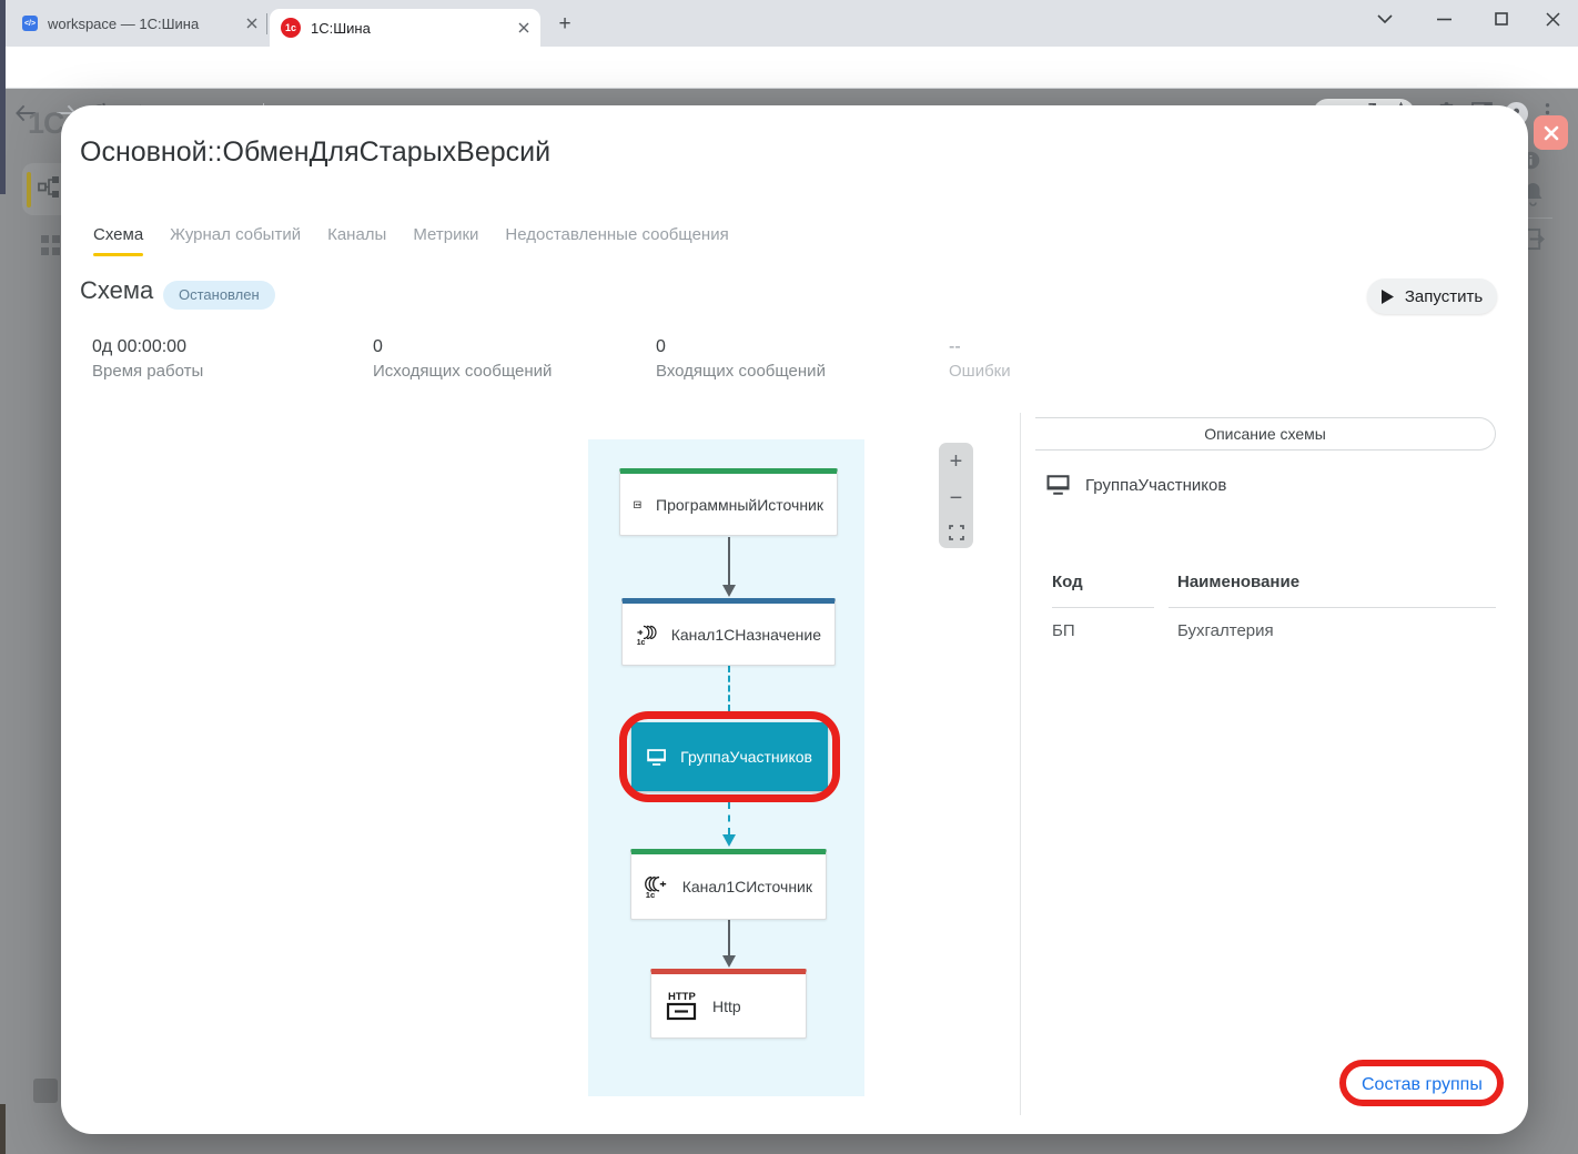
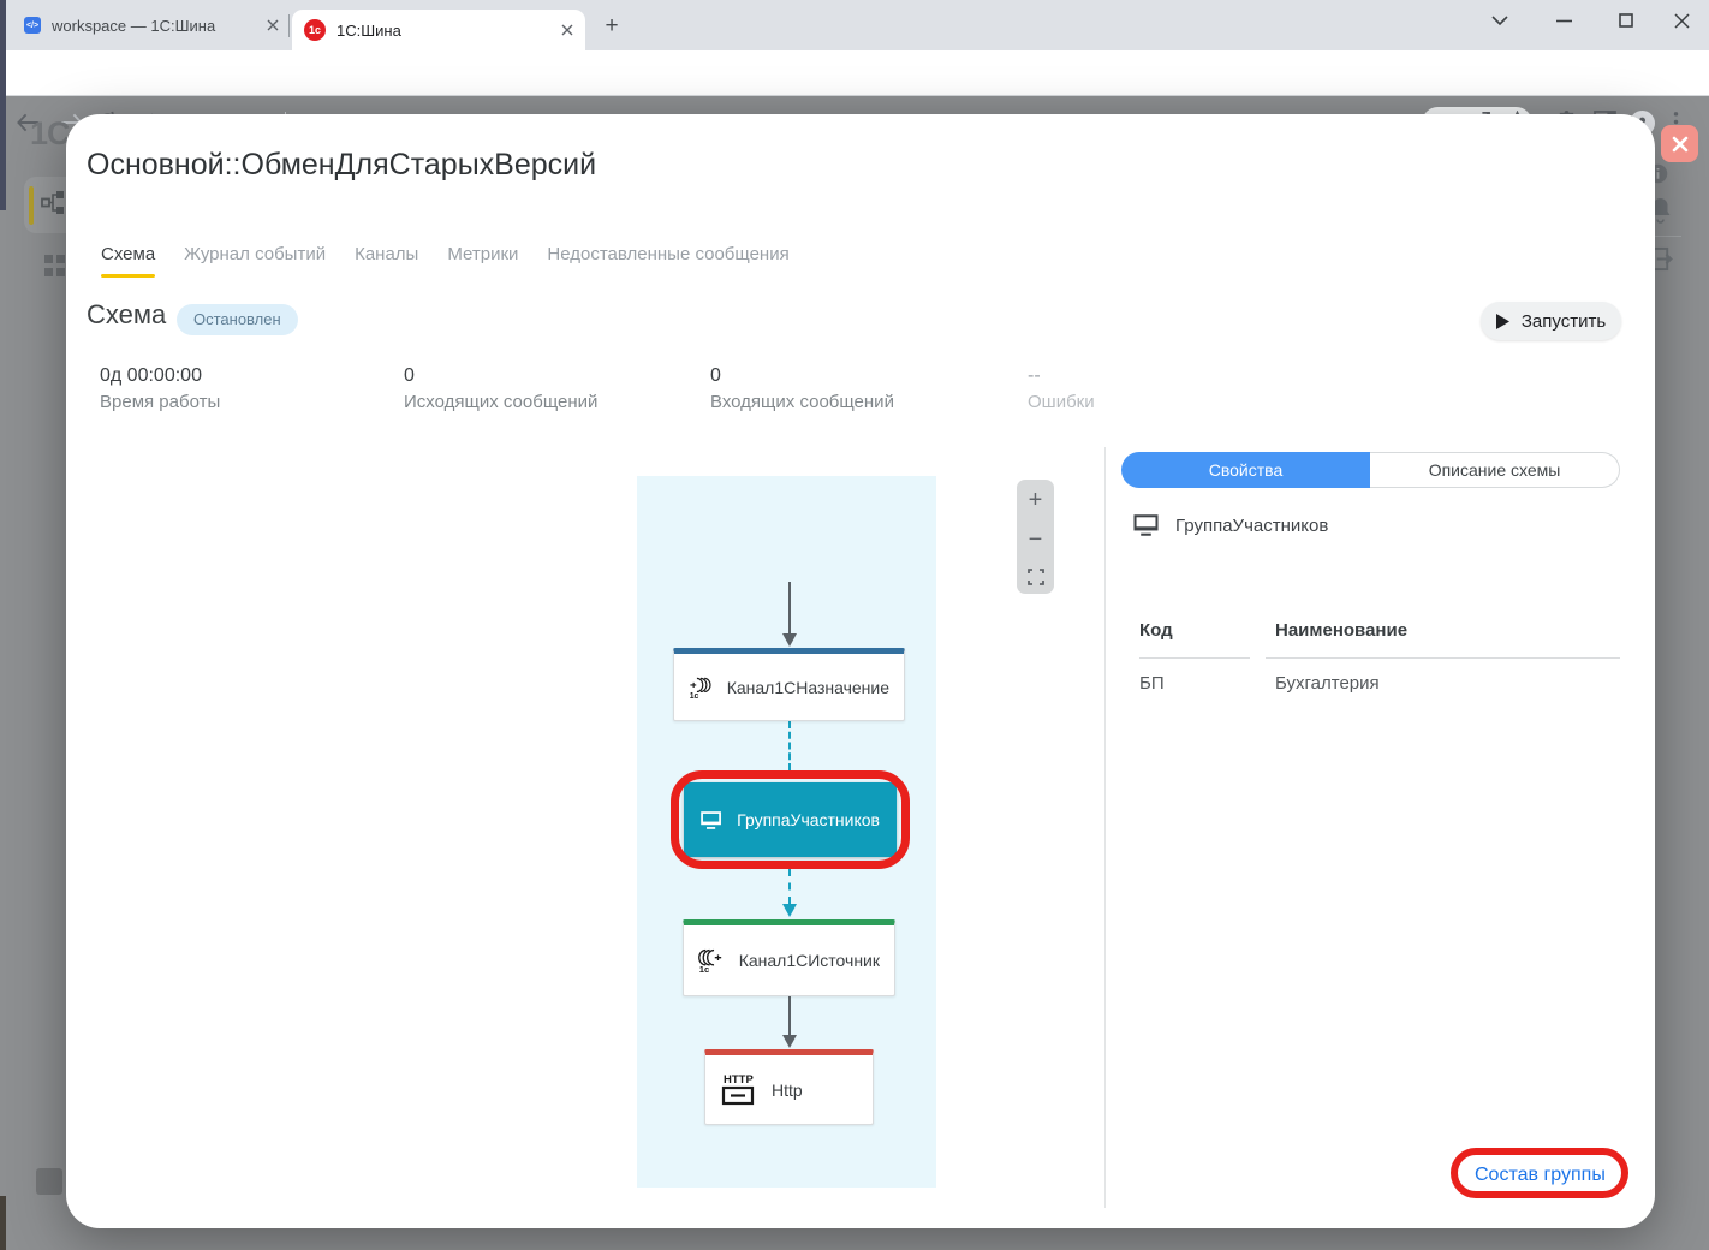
  workspace — 1С:Шина
  1с
  1С:Шина
  +
  1С
  Основной::ОбменДляСтарыхВерсий
  Схема
  Журнал событий
  Каналы
  Метрики
  Недоставленные сообщения
  Схема
  Остановлен
  Запустить
  0д 00:00:00
  Время работы
  0
  Исходящих сообщений
  0
  Входящих сообщений
  --
  Ошибки
- ПрограммныйИсточник
  Канал1СНазначение
  ГруппаУчастников
  1с
  Канал1СИсточник
  HTTP
  Http
  +
  −
+ Свойства
  Описание схемы
  ГруппаУчастников
  Код
  Наименование
  БП
  Бухгалтерия
  Состав группы
